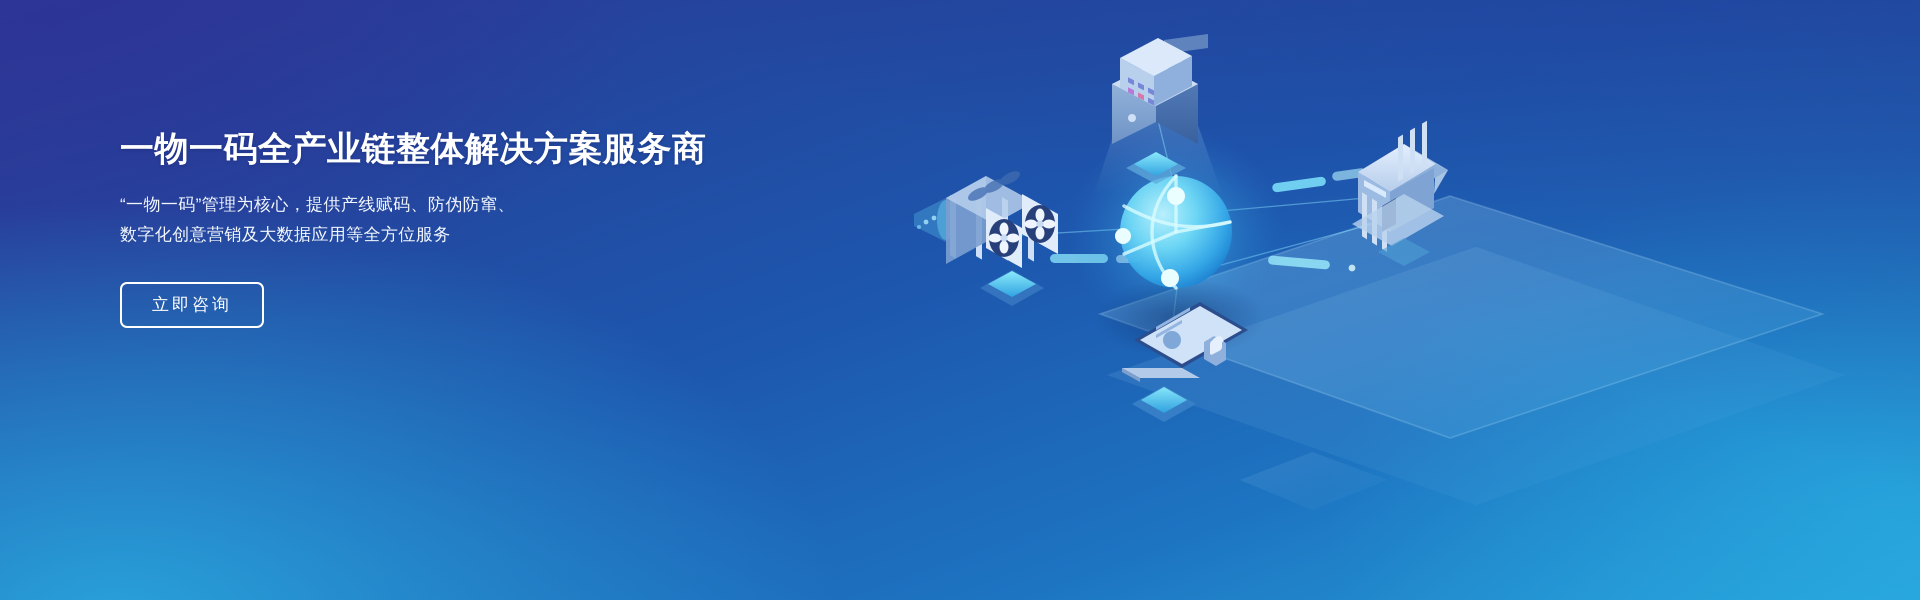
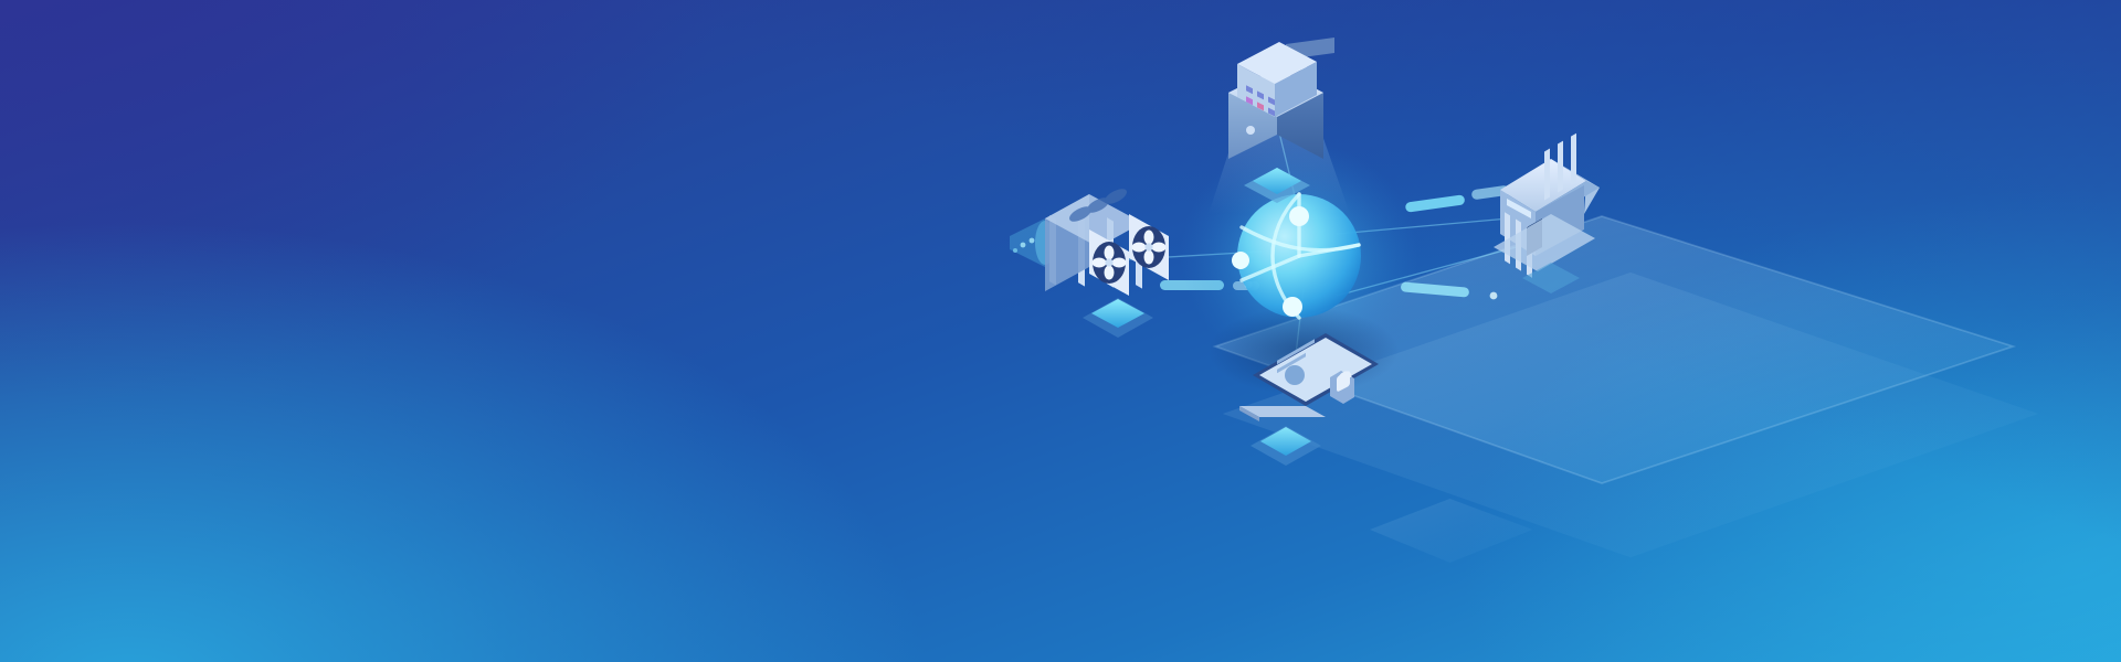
- 一物一码全产业链整体解决方案服务商
- “一物一码”管理为核心，提供产线赋码、防伪防窜、
- 数字化创意营销及大数据应用等全方位服务
- 立即咨询
